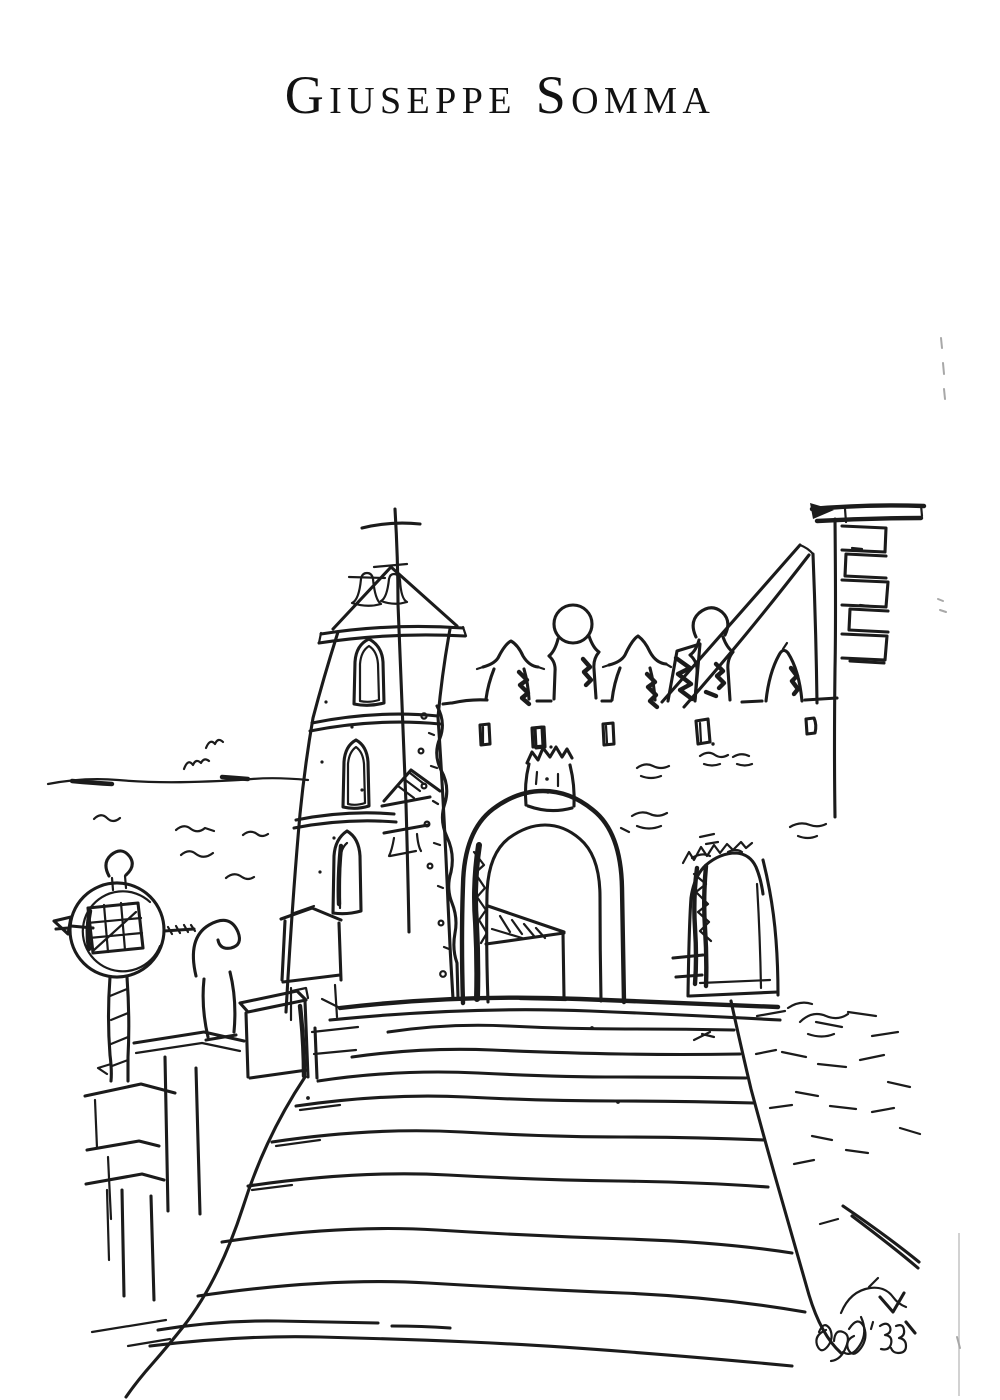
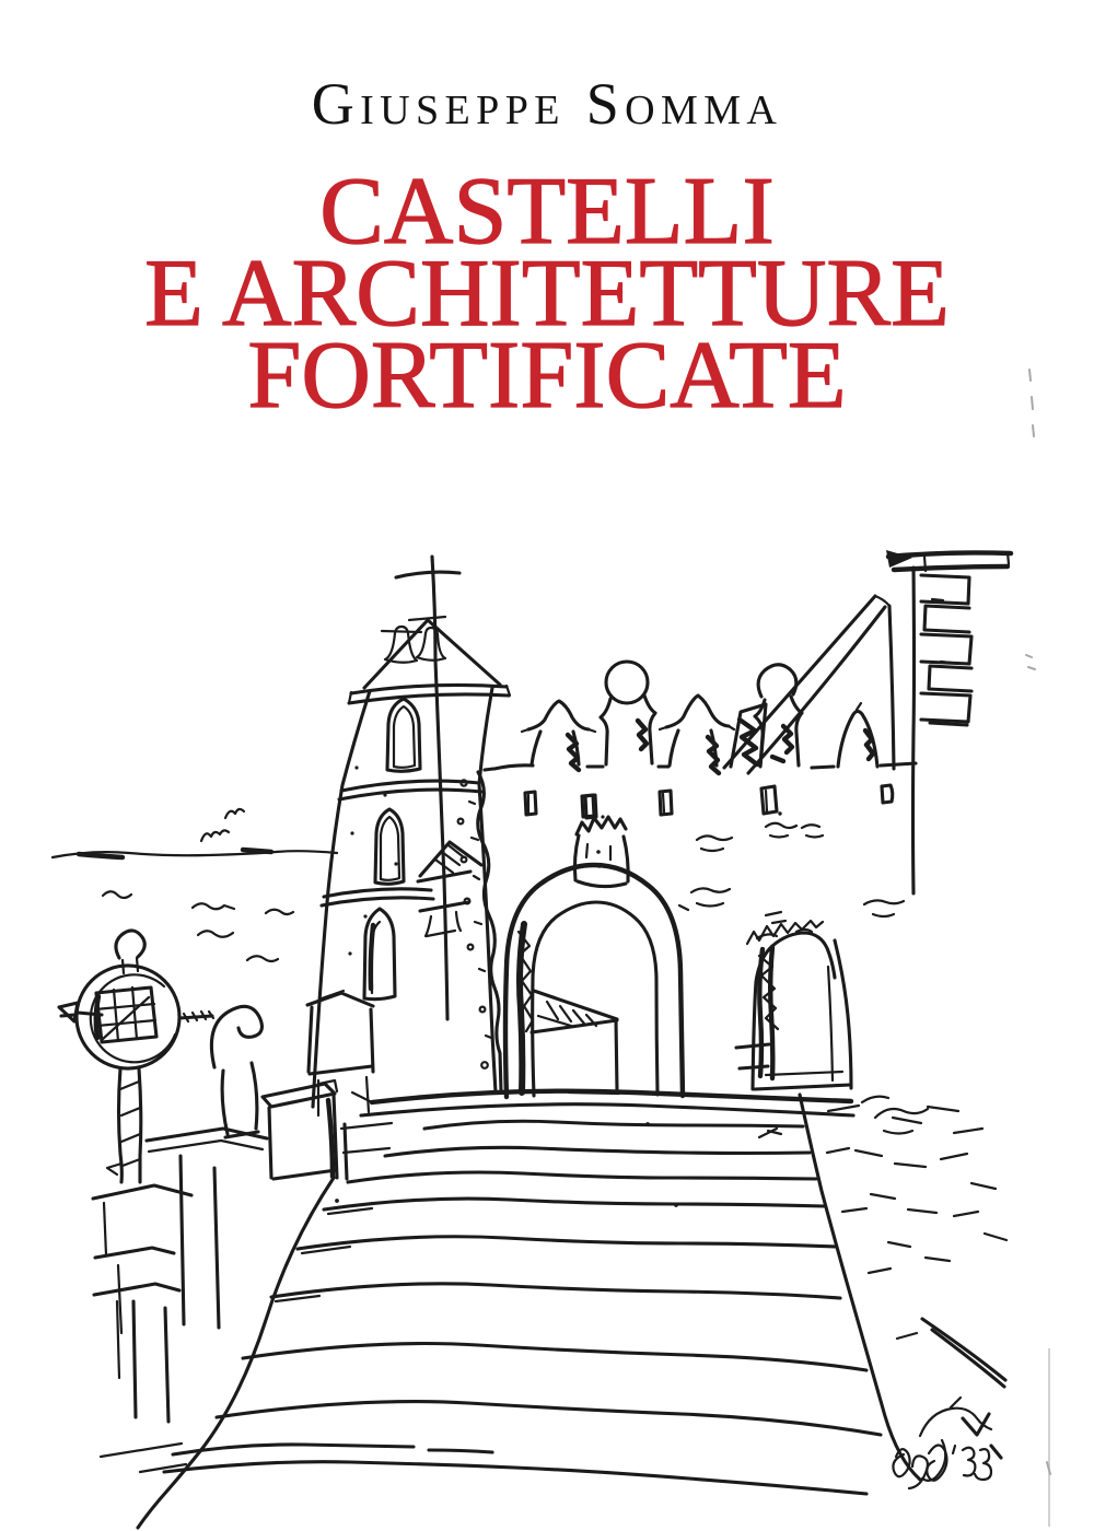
  Giuseppe Somma
+ CASTELLI
+ E ARCHITETTURE
+ FORTIFICATE
